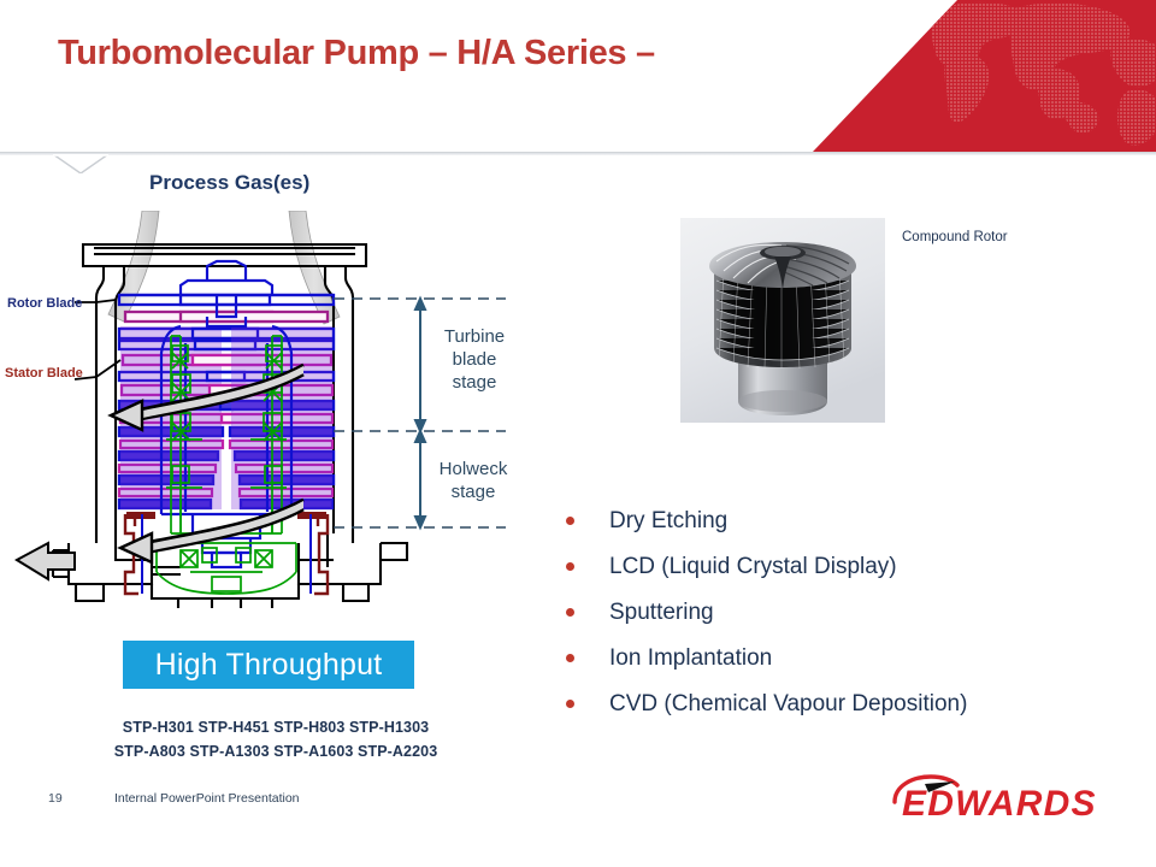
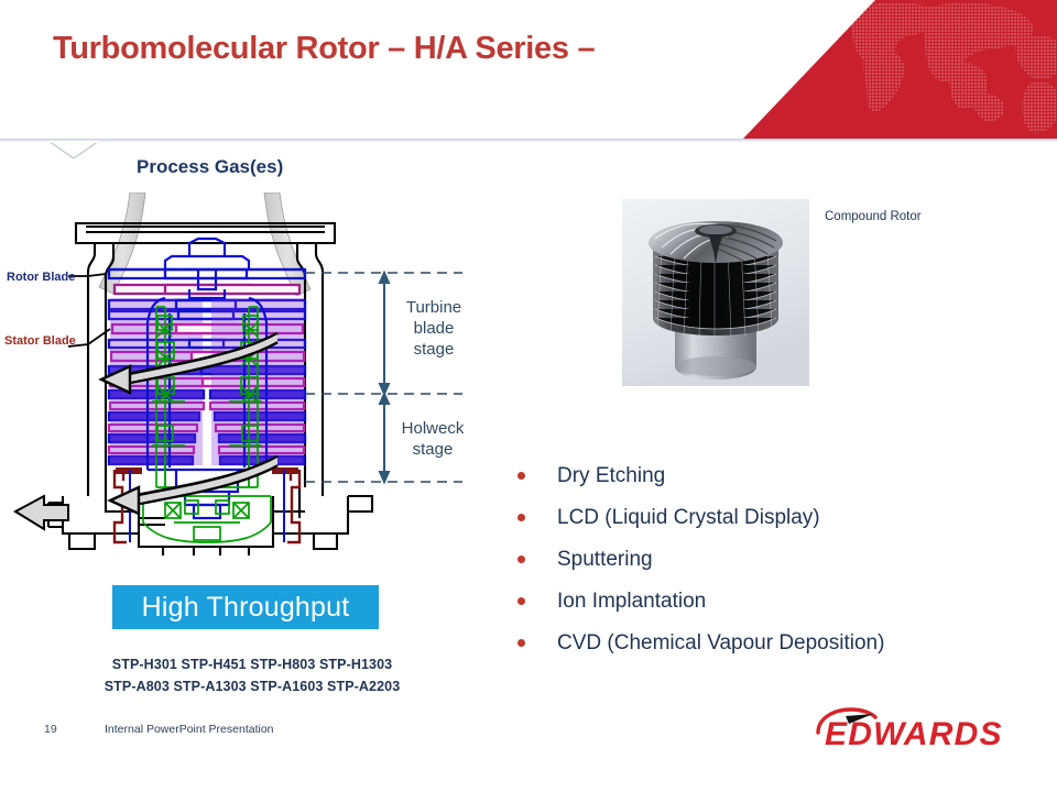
- Turbomolecular Pump – H/A Series –
+ Turbomolecular Rotor – H/A Series –
  Process Gas(es)
  Rotor Blade
  Stator Blade
  Turbine
  blade
  stage
  Holweck
  stage
  High Throughput
  STP-H301 STP-H451 STP-H803 STP-H1303
  STP-A803 STP-A1303 STP-A1603 STP-A2203
  Compound Rotor
  Dry Etching
  LCD (Liquid Crystal Display)
  Sputtering
  Ion Implantation
  CVD (Chemical Vapour Deposition)
  19
  Internal PowerPoint Presentation
  EDWARDS
